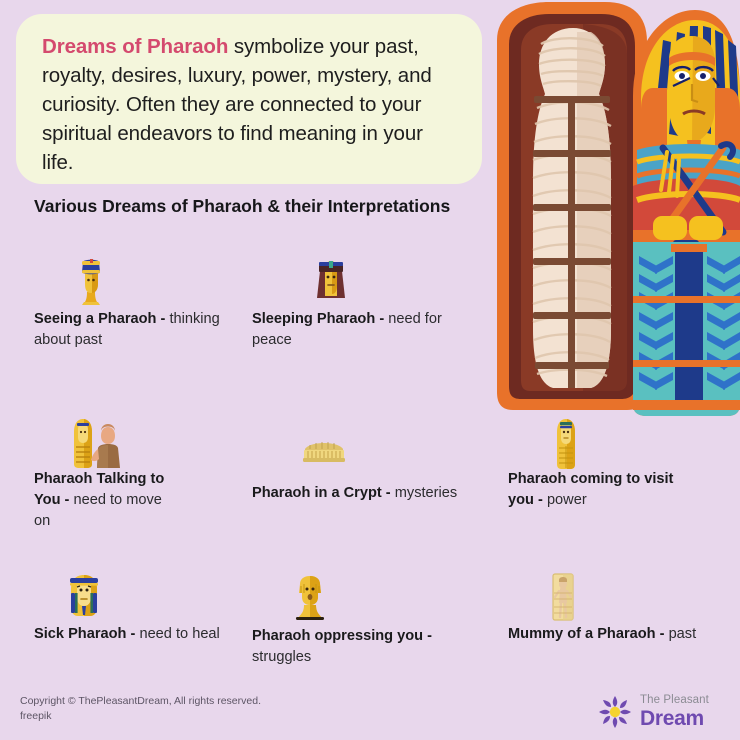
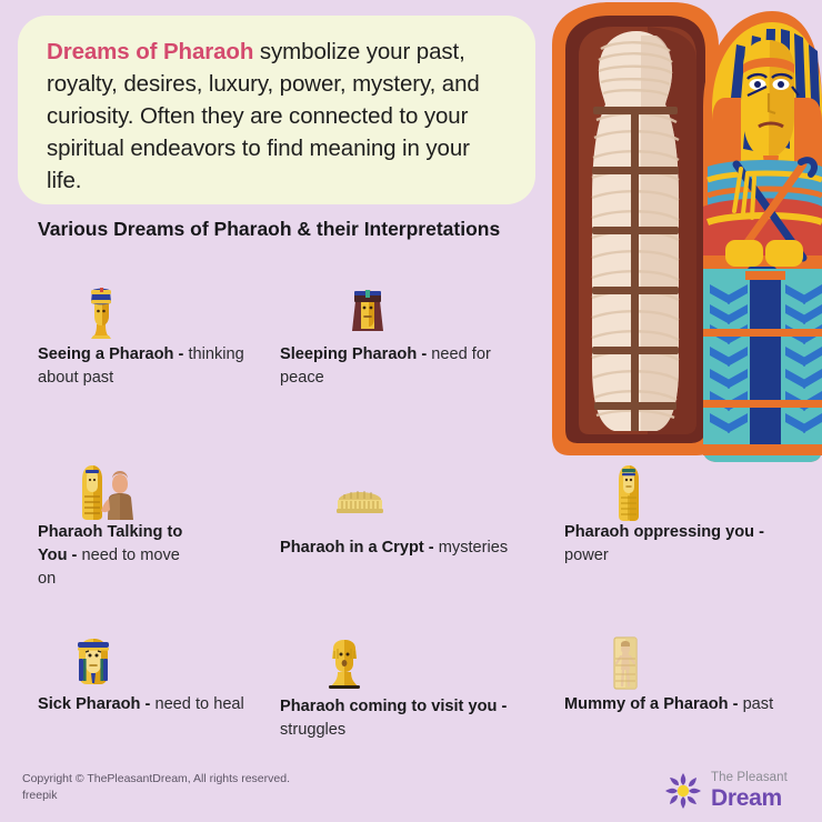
  Dreams of Pharaoh symbolize your past, royalty, desires, luxury, power, mystery, and curiosity. Often they are connected to your spiritual endeavors to find meaning in your life.
  Various Dreams of Pharaoh & their Interpretations
  Seeing a Pharaoh - thinking about past
  Sleeping Pharaoh - need for peace
  Pharaoh Talking to You - need to move on
  Pharaoh in a Crypt - mysteries
- Pharaoh coming to visit you - power
+ Pharaoh oppressing you - power
  Sick Pharaoh - need to heal
- Pharaoh oppressing you - struggles
+ Pharaoh coming to visit you - struggles
  Mummy of a Pharaoh - past
  Copyright © ThePleasantDream, All rights reserved.
  freepik
  The Pleasant
  Dream
